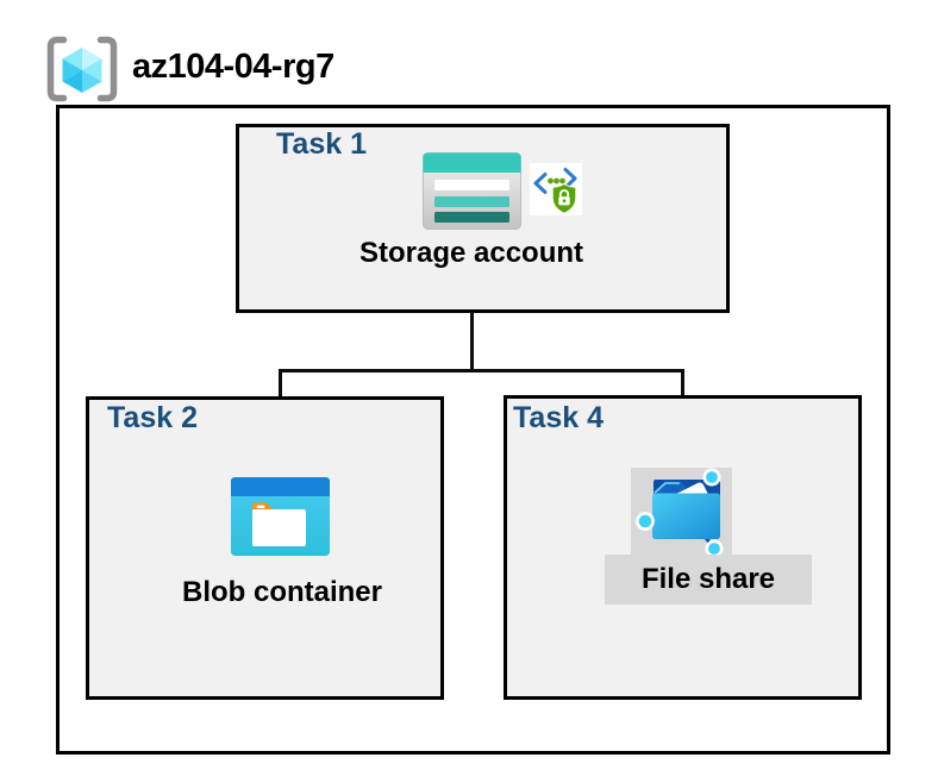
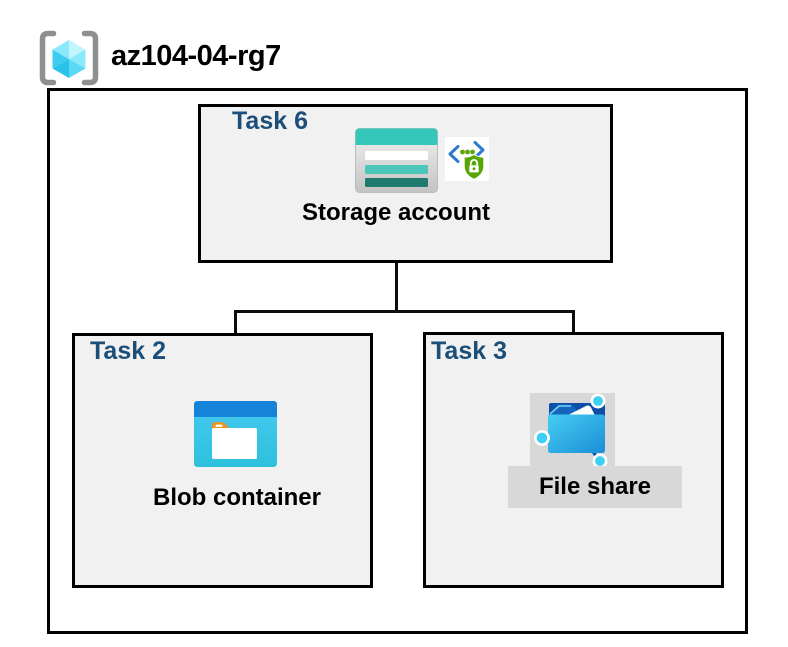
  az104-04-rg7
- Task 1
+ Task 6
  Storage account
  Task 2
  Blob container
- Task 4
+ Task 3
  File share
